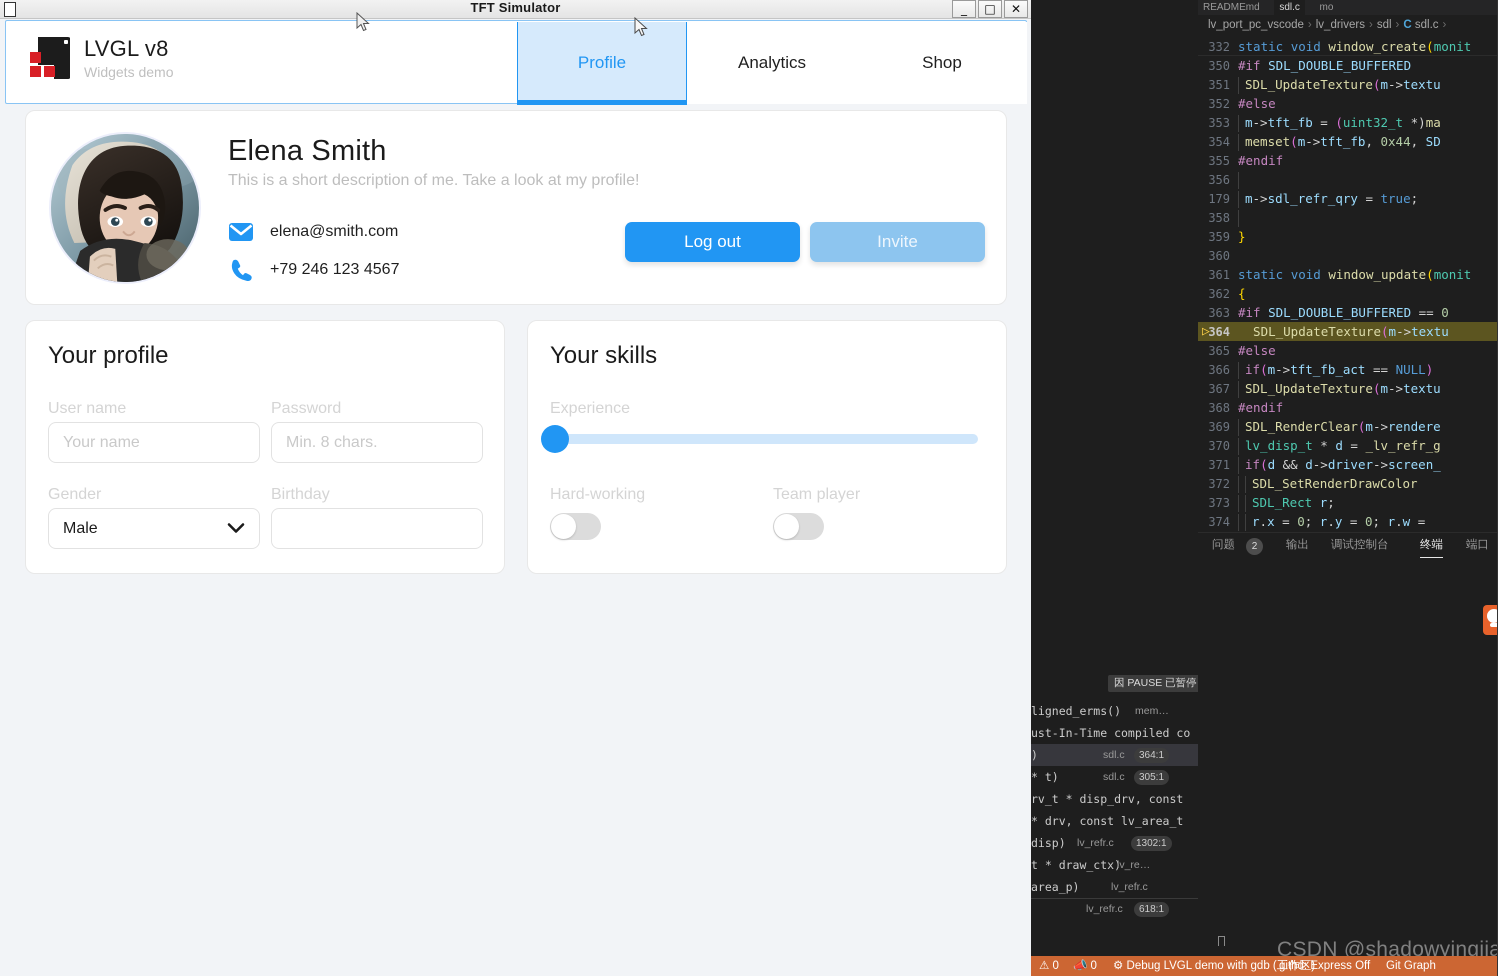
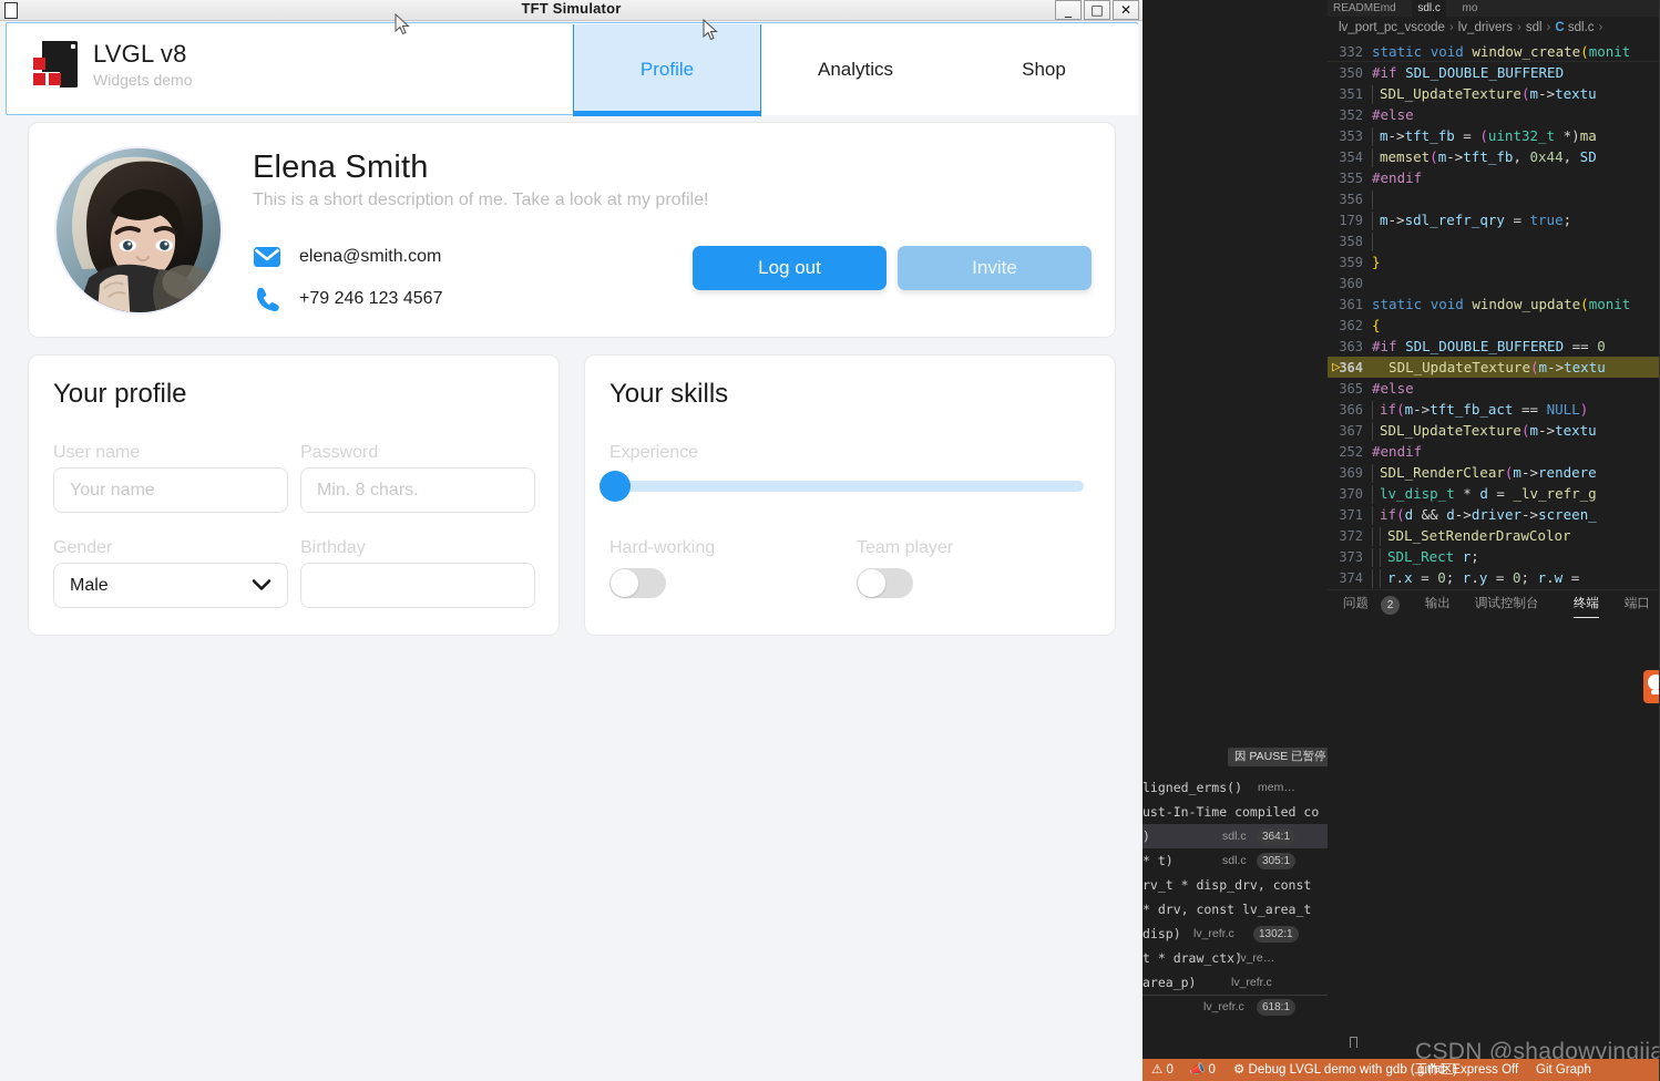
  TFT Simulator
  _
  □
  ✕
  LVGL v8
  Widgets demo
  Profile
  Analytics
  Shop
  Elena Smith
  This is a short description of me. Take a look at my profile!
  elena@smith.com
  +79 246 123 4567
  Log out
  Invite
  Your profile
  User name
  Your name
  Password
  Min. 8 chars.
  Gender
  Male
  Birthday
  Your skills
  Experience
  Hard-working
  Team player
  因 PAUSE 已暂停
  ligned_erms()
  mem…
  ust-In-Time compiled co
  )
  sdl.c
  364:1
  * t)
  sdl.c
  305:1
  rv_t * disp_drv, const
  * drv, const lv_area_t
  disp)
  lv_refr.c
  1302:1
  t * draw_ctx)
  lv_re…
  area_p)
  lv_refr.c
  lv_refr.c
  618:1
  READMEmd sdl.c mo
  lv_port_pc_vscode › lv_drivers › sdl › C sdl.c ›
  332 static void window_create(monit
  350 #if SDL_DOUBLE_BUFFERED
  351 SDL_UpdateTexture(m->textu
  352 #else
  353 m->tft_fb = (uint32_t *)ma
  354 memset(m->tft_fb, 0x44, SD
  355 #endif
  356
  179 m->sdl_refr_qry = true;
  358
  359 }
  360
  361 static void window_update(monit
  362 {
  363 #if SDL_DOUBLE_BUFFERED == 0
  ▷
  364 SDL_UpdateTexture(m->textu
  365 #else
  366 if(m->tft_fb_act == NULL)
  367 SDL_UpdateTexture(m->textu
- 368 #endif
+ 252 #endif
  369 SDL_RenderClear(m->rendere
  370 lv_disp_t * d = _lv_refr_g
  371 if(d && d->driver->screen_
  372 SDL_SetRenderDrawColor
  373 SDL_Rect r;
  374 r.x = 0; r.y = 0; r.w =
  问题
  2
  输出
  调试控制台
  终端
  端口
  CSDN @shadowyingjia
  ⚠ 0
  📣 0
  ⚙ Debug LVGL demo with gdb (工作区)
  githd: Express Off
  Git Graph
